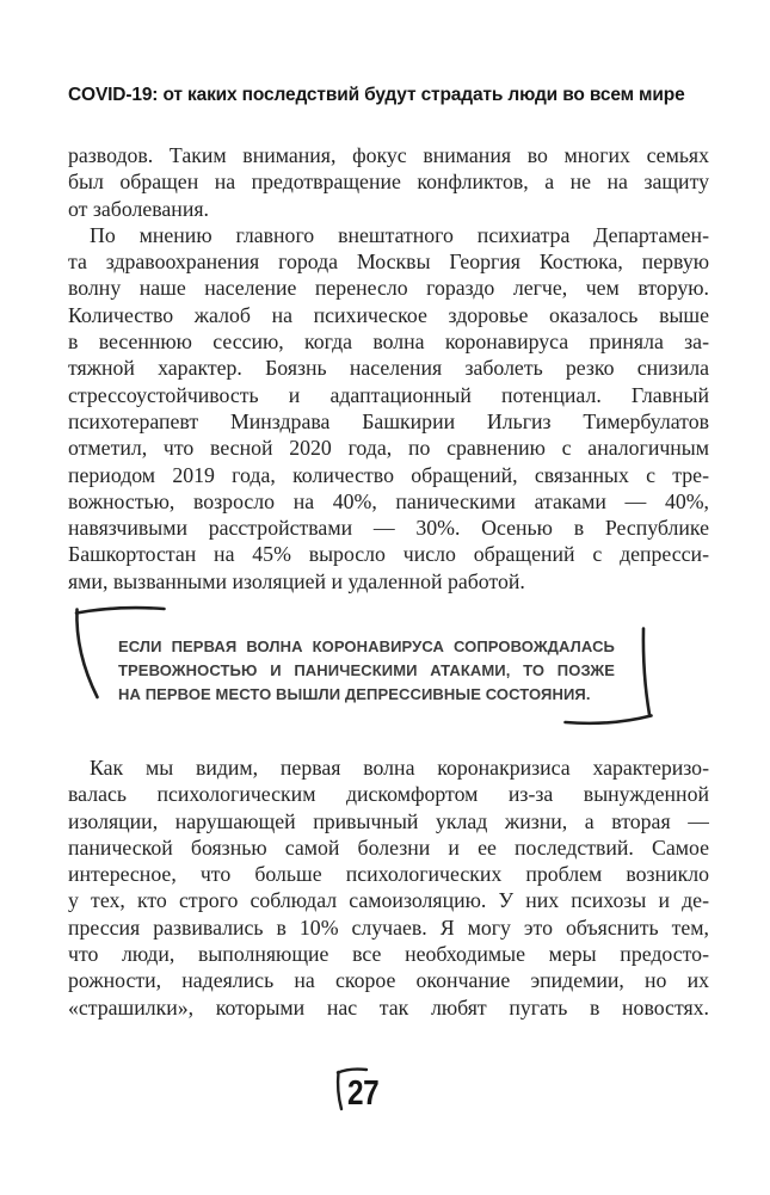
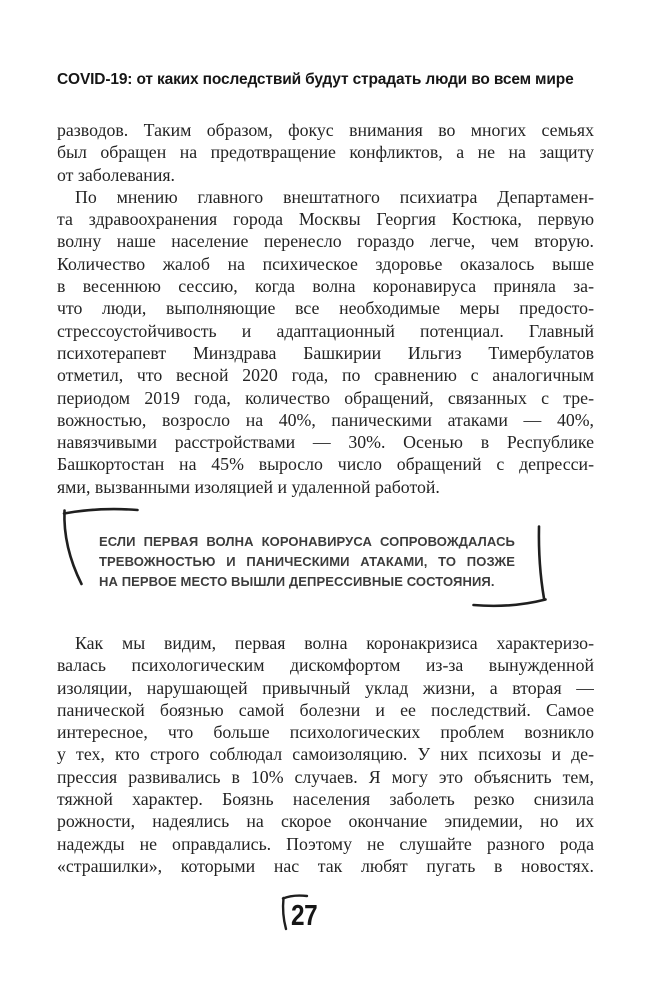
  COVID-19: от каких последствий будут страдать люди во всем мире
- разводов. Таким внимания, фокус внимания во многих семьях
+ разводов. Таким образом, фокус внимания во многих семьях
  был обращен на предотвращение конфликтов, а не на защиту
  от заболевания.
  По мнению главного внештатного психиатра Департамен-
  та здравоохранения города Москвы Георгия Костюка, первую
  волну наше население перенесло гораздо легче, чем вторую.
  Количество жалоб на психическое здоровье оказалось выше
  в весеннюю сессию, когда волна коронавируса приняла за-
- тяжной характер. Боязнь населения заболеть резко снизила
+ что люди, выполняющие все необходимые меры предосто-
  стрессоустойчивость и адаптационный потенциал. Главный
  психотерапевт Минздрава Башкирии Ильгиз Тимербулатов
  отметил, что весной 2020 года, по сравнению с аналогичным
  периодом 2019 года, количество обращений, связанных с тре-
  вожностью, возросло на 40%, паническими атаками — 40%,
  навязчивыми расстройствами — 30%. Осенью в Республике
  Башкортостан на 45% выросло число обращений с депресси-
  ями, вызванными изоляцией и удаленной работой.
  ЕСЛИ ПЕРВАЯ ВОЛНА КОРОНАВИРУСА СОПРОВОЖДАЛАСЬ
  ТРЕВОЖНОСТЬЮ И ПАНИЧЕСКИМИ АТАКАМИ, ТО ПОЗЖЕ
  НА ПЕРВОЕ МЕСТО ВЫШЛИ ДЕПРЕССИВНЫЕ СОСТОЯНИЯ.
  Как мы видим, первая волна коронакризиса характеризо-
  валась психологическим дискомфортом из-за вынужденной
  изоляции, нарушающей привычный уклад жизни, а вторая —
  панической боязнью самой болезни и ее последствий. Самое
  интересное, что больше психологических проблем возникло
  у тех, кто строго соблюдал самоизоляцию. У них психозы и де-
  прессия развивались в 10% случаев. Я могу это объяснить тем,
- что люди, выполняющие все необходимые меры предосто-
+ тяжной характер. Боязнь населения заболеть резко снизила
  рожности, надеялись на скорое окончание эпидемии, но их
+ надежды не оправдались. Поэтому не слушайте разного рода
  «страшилки», которыми нас так любят пугать в новостях.
  27
